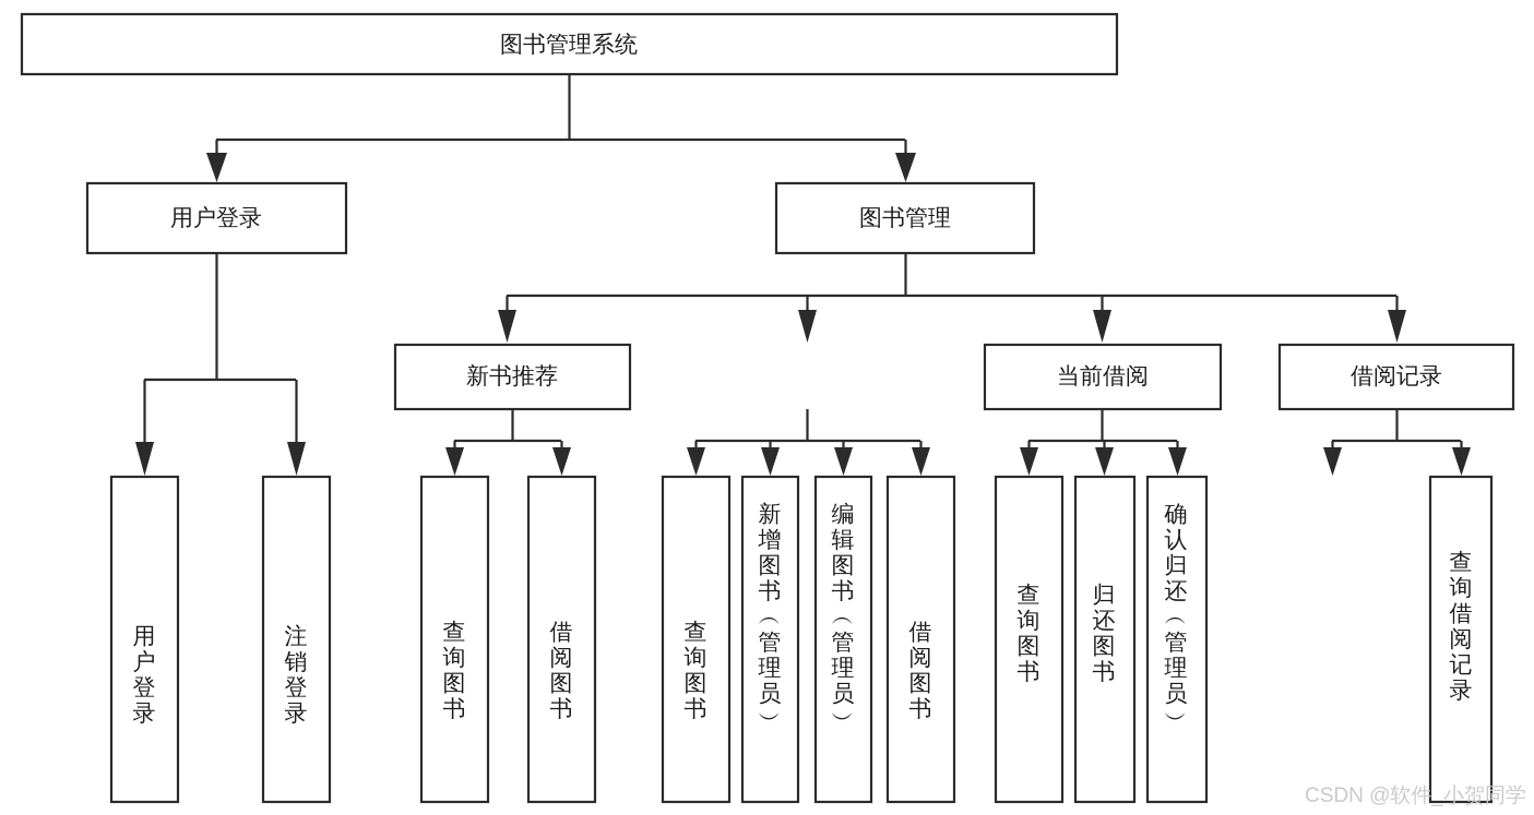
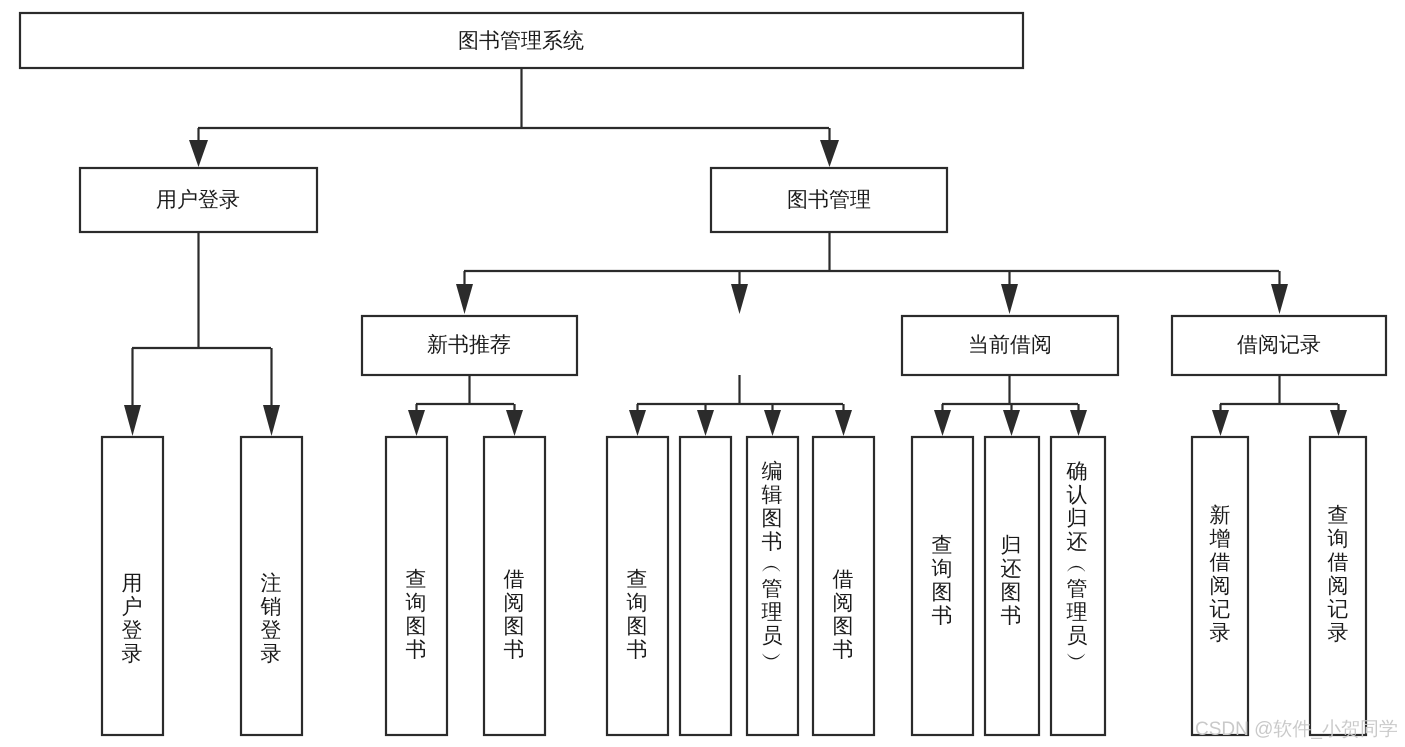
  图书管理系统
  用户登录
  图书管理
  新书推荐
  当前借阅
  借阅记录
  用户登录
  注销登录
  查询图书
  借阅图书
  查询图书
- 新增图书 ︵ 管理员 ︶
  编辑图书 ︵ 管理员 ︶
  借阅图书
  查询图书
  归还图书
  确认归还 ︵ 管理员 ︶
+ 新增借阅记录
  查询借阅记录
  CSDN @软件_小贺同学
